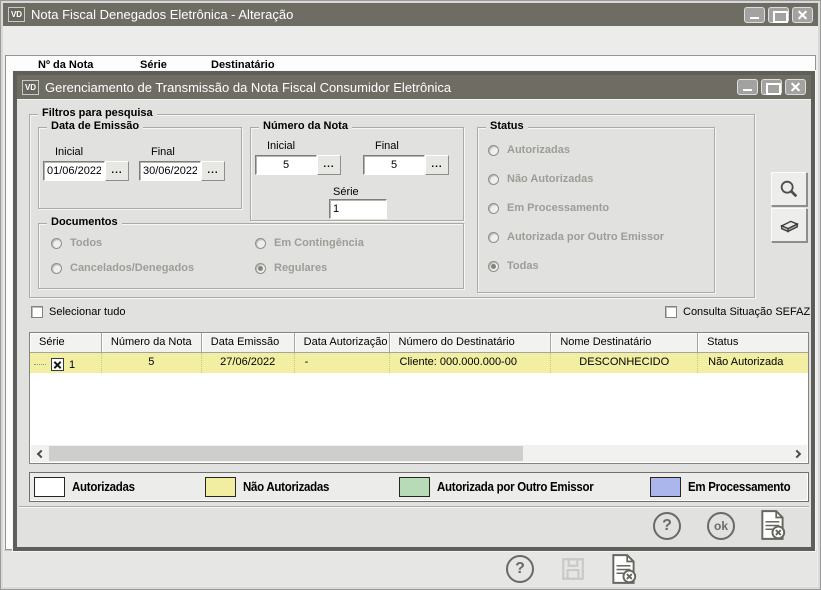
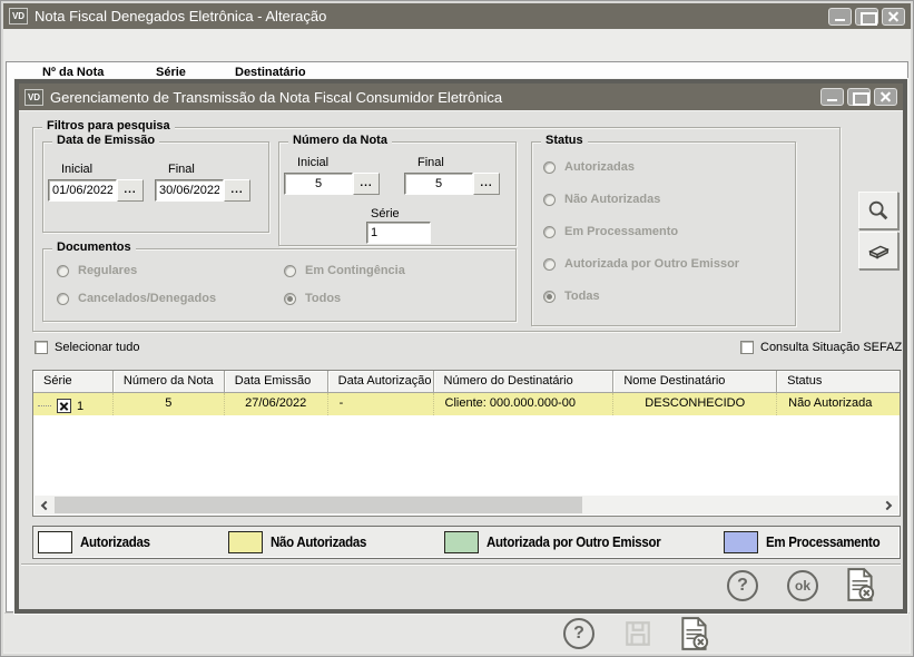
  VD
  Nota Fiscal Denegados Eletrônica - Alteração
  Nº da Nota
  Série
  Destinatário
  ?
  VD
  Gerenciamento de Transmissão da Nota Fiscal Consumidor Eletrônica
  Filtros para pesquisa
  Data de Emissão
  Inicial
  01/06/2022
  ...
  Final
  30/06/2022
  ...
  Número da Nota
  Inicial
  5
  ...
  Final
  5
  ...
  Série
  1
  Status
  Autorizadas
  Não Autorizadas
  Em Processamento
  Autorizada por Outro Emissor
  Todas
  Documentos
- Todos
+ Regulares
  Cancelados/Denegados
  Em Contingência
- Regulares
+ Todos
  Selecionar tudo
  Consulta Situação SEFAZ
  Série
  Número da Nota
  Data Emissão
  Data Autorização
  Número do Destinatário
  Nome Destinatário
  Status
  1
  5
  27/06/2022
  -
  Cliente: 000.000.000-00
  DESCONHECIDO
  Não Autorizada
  Autorizadas
  Não Autorizadas
  Autorizada por Outro Emissor
  Em Processamento
  ?
  ok
